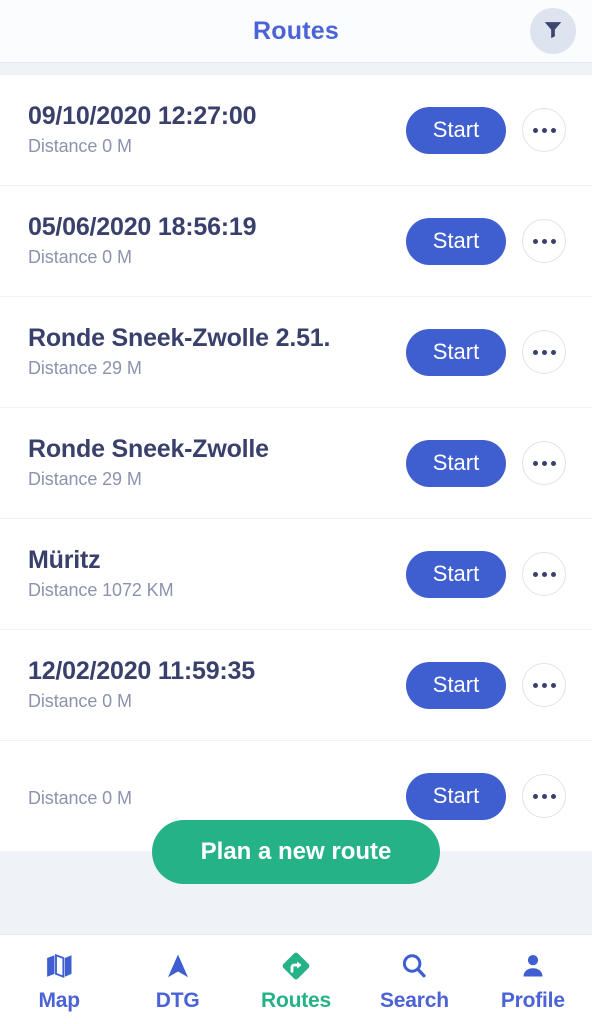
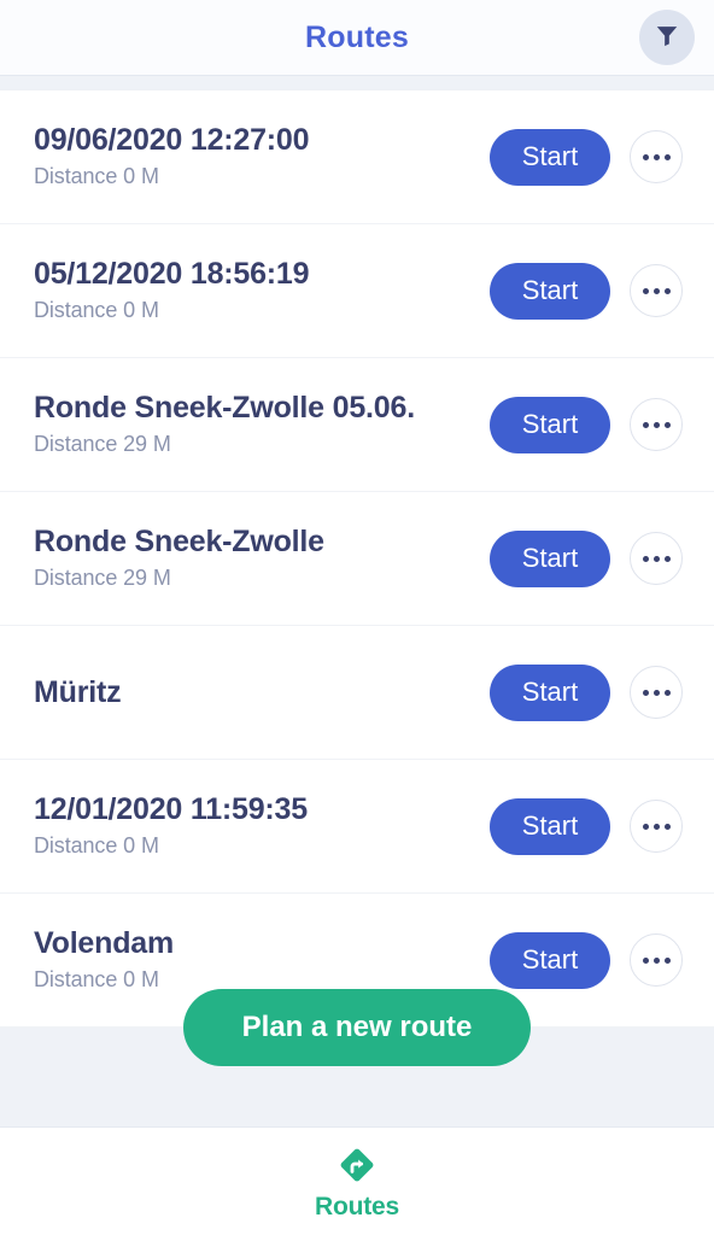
  Routes
- 09/10/2020 12:27:00
+ 09/06/2020 12:27:00
  Distance 0 M
  Start
- 05/06/2020 18:56:19
+ 05/12/2020 18:56:19
  Distance 0 M
  Start
- Ronde Sneek-Zwolle 2.51.
+ Ronde Sneek-Zwolle 05.06.
  Distance 29 M
  Start
  Ronde Sneek-Zwolle
  Distance 29 M
  Start
  Müritz
- Distance 1072 KM
  Start
- 12/02/2020 11:59:35
+ 12/01/2020 11:59:35
  Distance 0 M
  Start
+ Volendam
  Distance 0 M
  Start
  Plan a new route
- Map
- DTG
  Routes
- Search
- Profile
